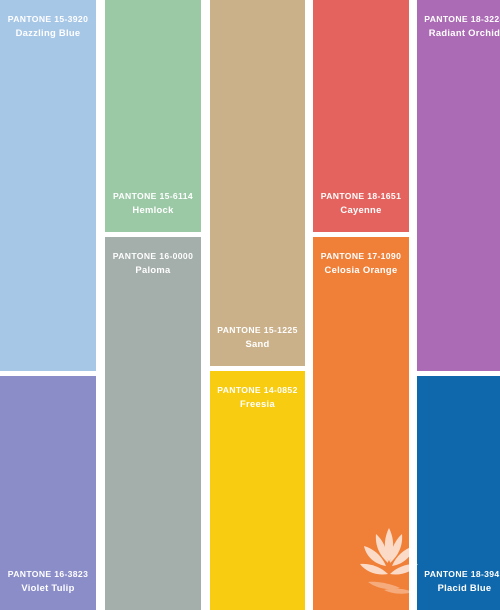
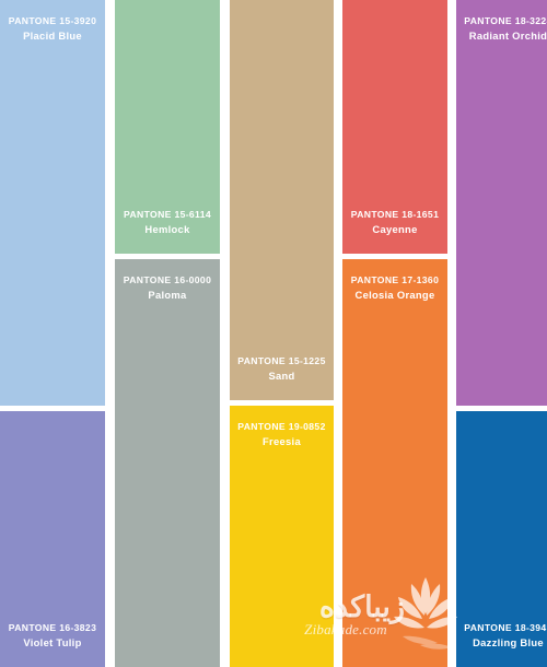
  PANTONE 15-3920
- Dazzling Blue
+ Placid Blue
  PANTONE 16-3823
  Violet Tulip
  PANTONE 15-6114
  Hemlock
  PANTONE 16-0000
  Paloma
  PANTONE 15-1225
  Sand
- PANTONE 14-0852
+ PANTONE 19-0852
  Freesia
  PANTONE 18-1651
  Cayenne
- PANTONE 17-1090
+ PANTONE 17-1360
  Celosia Orange
  PANTONE 18-322
  Radiant Orchid
  PANTONE 18-394
- Placid Blue
+ Dazzling Blue
+ زیباکده
+ Zibakade.com
